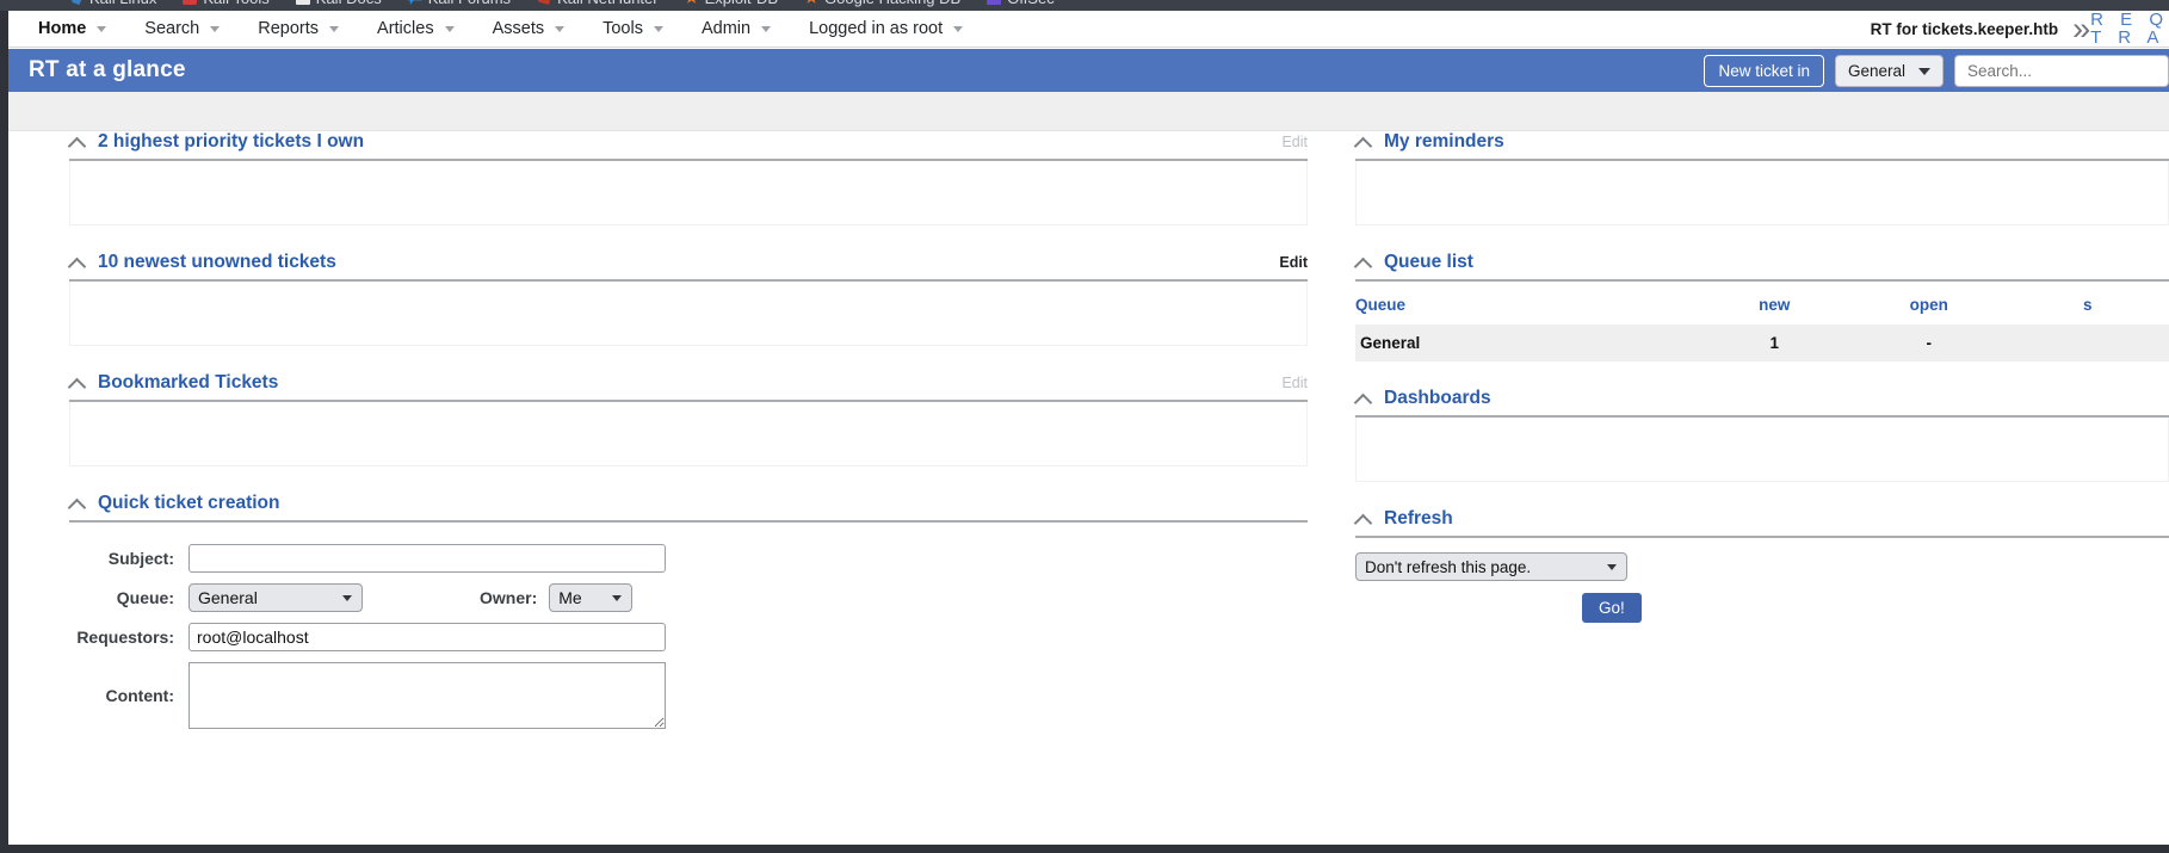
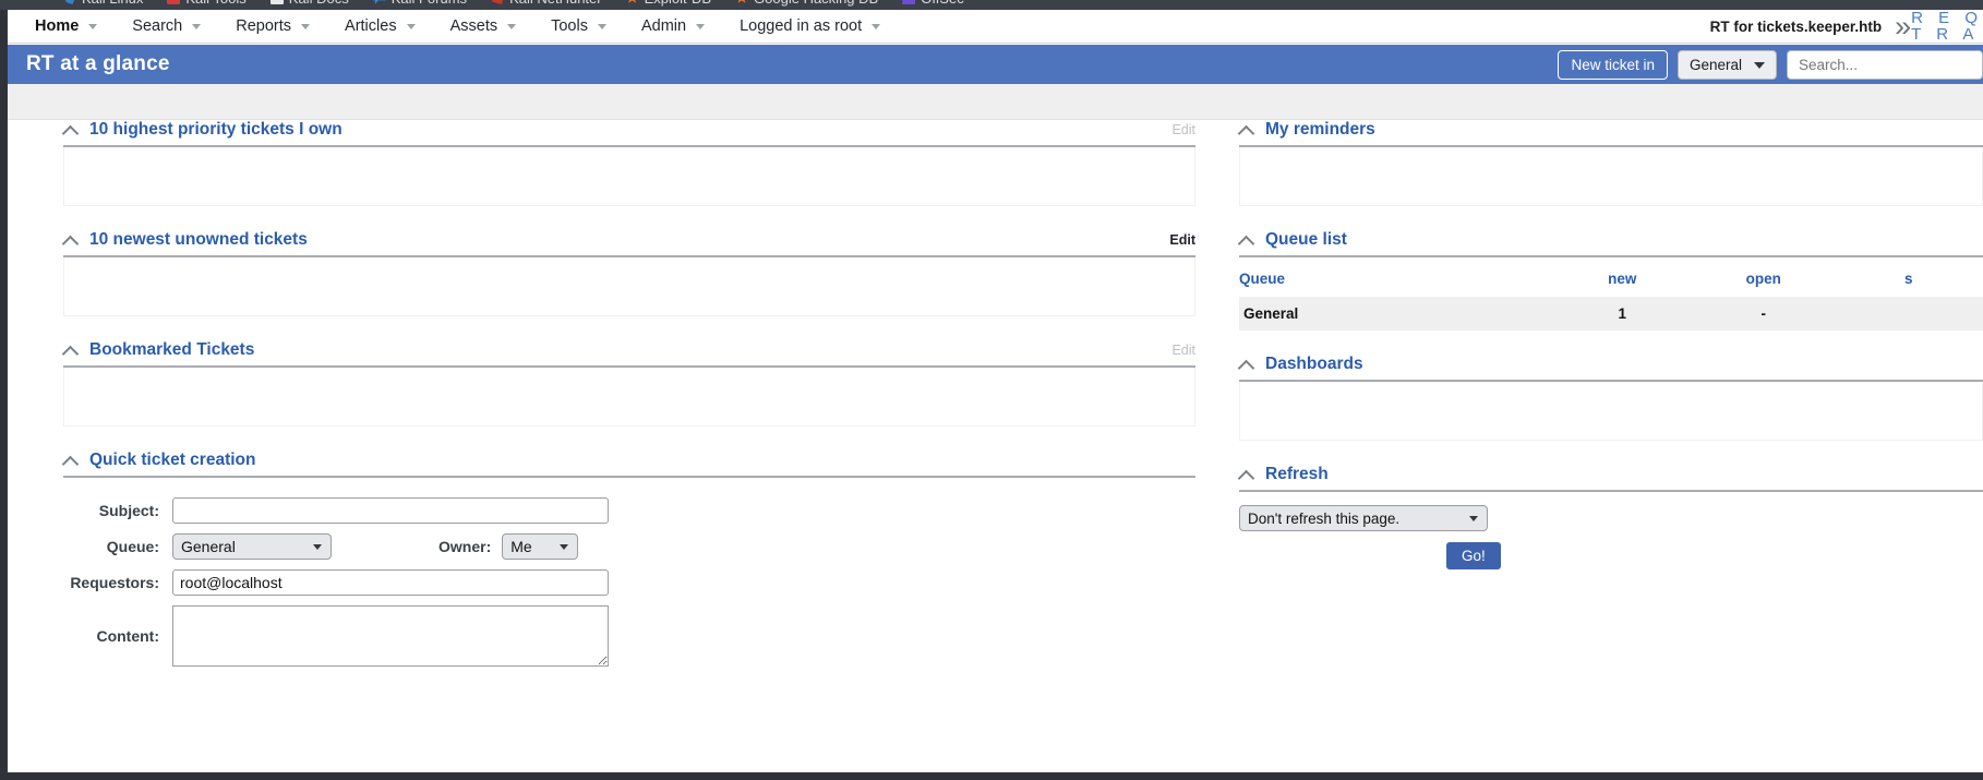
  Home
  Search
  Reports
  Articles
  Assets
  Tools
  Admin
  Logged in as root
  RT for tickets.keeper.htb
  »
  R E Q
  T R A
  RT at a glance
  New ticket in
  General
  Search...
- 2 highest priority tickets I own
+ 10 highest priority tickets I own
  Edit
  10 newest unowned tickets
  Edit
  Bookmarked Tickets
  Edit
  Quick ticket creation
  Subject:
  Queue:
  General
  Owner:
  Me
  Requestors:
  root@localhost
  Content:
  My reminders
  Queue list
  Queue	new	open	s
  General	1	-
  Dashboards
  Refresh
  Don't refresh this page.
  Go!
